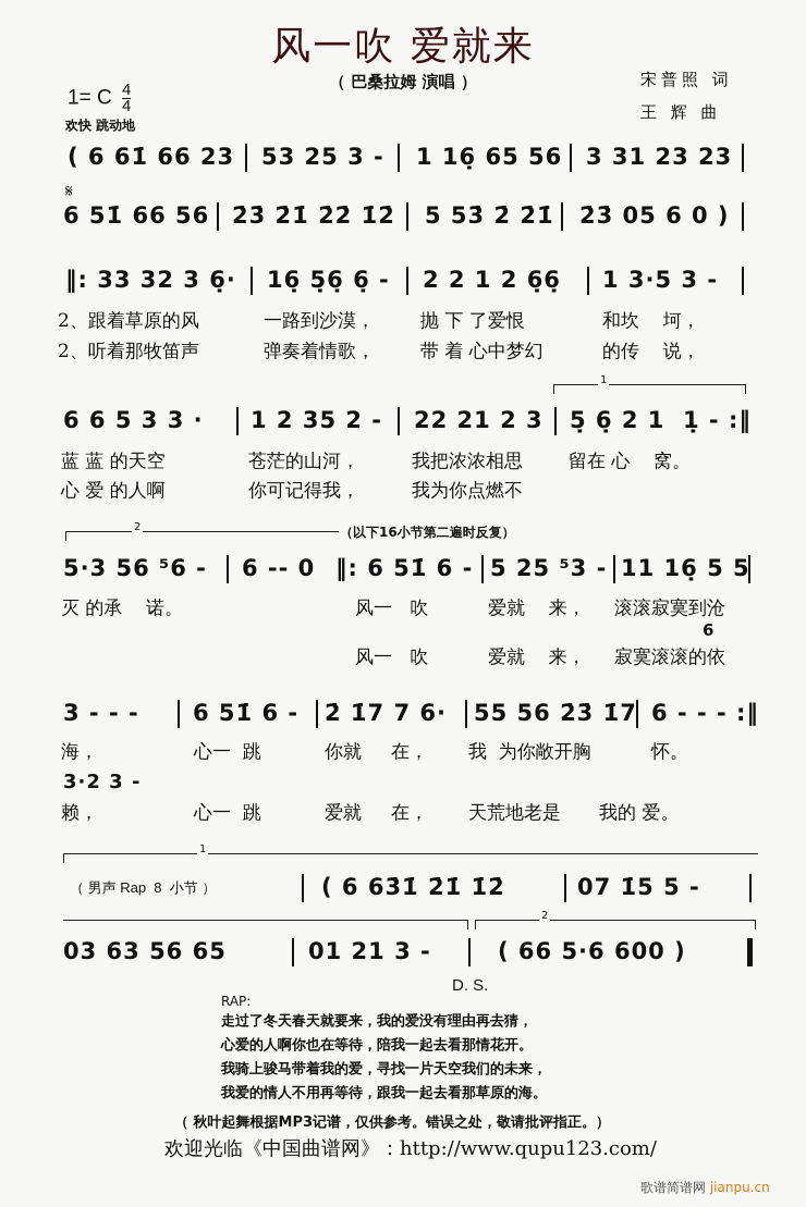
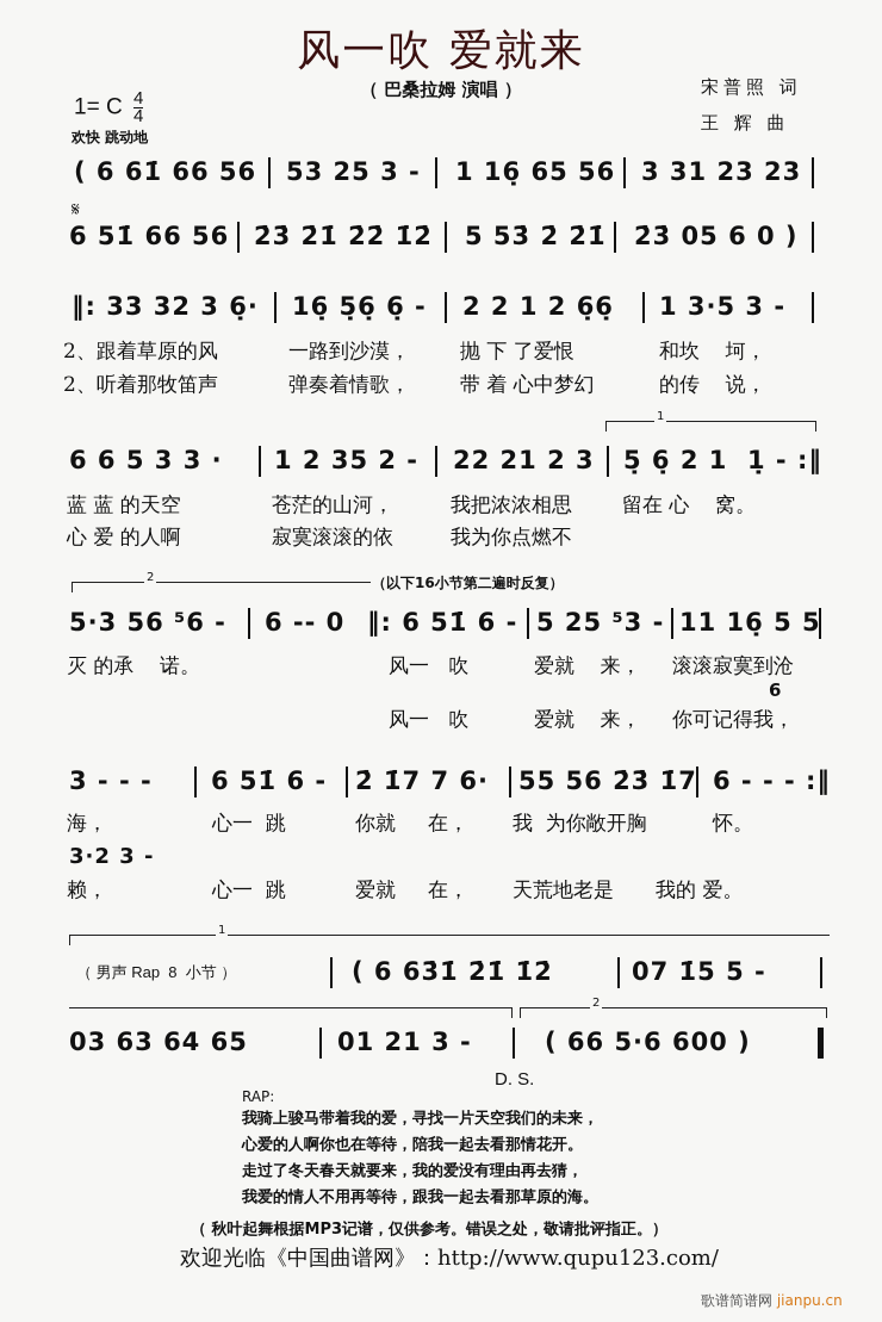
  风一吹 爱就来
  （ 巴桑拉姆 演唱 ）
  宋普照 词
  王 辉 曲
  1= C 4
  4
  欢快 跳动地
- ( 6 61̇ 66 23
+ ( 6 61̇ 66 56
  53 25 3 -
  1 16̣ 65 56
  3 31 23 23
  𝄋
  6 51̇ 66 56
  2̇3̇ 2̇1̇ 2̇2̇ 1̇2̇
  5 53̇ 2̇ 2̇1̇
  2̇3̇ 05 6 0 )
  ‖: 33 32 3 6̣·
  16̣ 5̣6̣ 6̣ -
  2 2 1 2 6̣6̣
  1 3·5 3 -
  2、跟着草原的风
  一路到沙漠，
  抛 下 了爱恨
  和坎 坷，
  2、听着那牧笛声
  弹奏着情歌，
  带 着 心中梦幻
  的传 说，
  1
  6 6 5 3 3 ·
  1 2 35 2 -
  22 21 2 3
  5̣ 6̣ 2 1 1̣ - :‖
  蓝 蓝 的天空
  苍茫的山河，
  我把浓浓相思
  留在 心 窝。
  心 爱 的人啊
- 你可记得我，
+ 寂寞滚滚的依
  我为你点燃不
  2
  （以下16小节第二遍时反复）
  5·3 56 ⁵6 -
  6 -- 0
  ‖: 6 51̇ 6 -
  5 25 ⁵3 -
  11 16̣ 5 5
  灭 的承 诺。
  风一 吹
  爱就 来，
  滚滚寂寞到沧
  6
  风一 吹
  爱就 来，
- 寂寞滚滚的依
+ 你可记得我，
  3 - - -
  6 51̇ 6 -
  2̇ 1̇7 7 6·
  55 56 2̇3̇ 1̇7
  6 - - - :‖
  海，
  心一 跳
  你就 在，
  我 为你敞开胸
  怀。
  3·2 3 -
  赖，
  心一 跳
  爱就 在，
  天荒地老是
  我的 爱。
  1
  （ 男声 Rap 8 小节 ）
  ( 6 63̇1̇ 2̇1̇ 1̇2̇
  07 1̇5 5 -
  2
- 03 63 56 65
+ 03 63 64 65
  01 21 3 -
  ( 66 5·6 600 )
  D. S.
  RAP:
- 走过了冬天春天就要来，我的爱没有理由再去猜，
+ 我骑上骏马带着我的爱，寻找一片天空我们的未来，
  心爱的人啊你也在等待，陪我一起去看那情花开。
- 我骑上骏马带着我的爱，寻找一片天空我们的未来，
+ 走过了冬天春天就要来，我的爱没有理由再去猜，
  我爱的情人不用再等待，跟我一起去看那草原的海。
  （ 秋叶起舞根据MP3记谱，仅供参考。错误之处，敬请批评指正。）
  欢迎光临《中国曲谱网》：http://www.qupu123.com/
  歌谱简谱网 jianpu.cn
